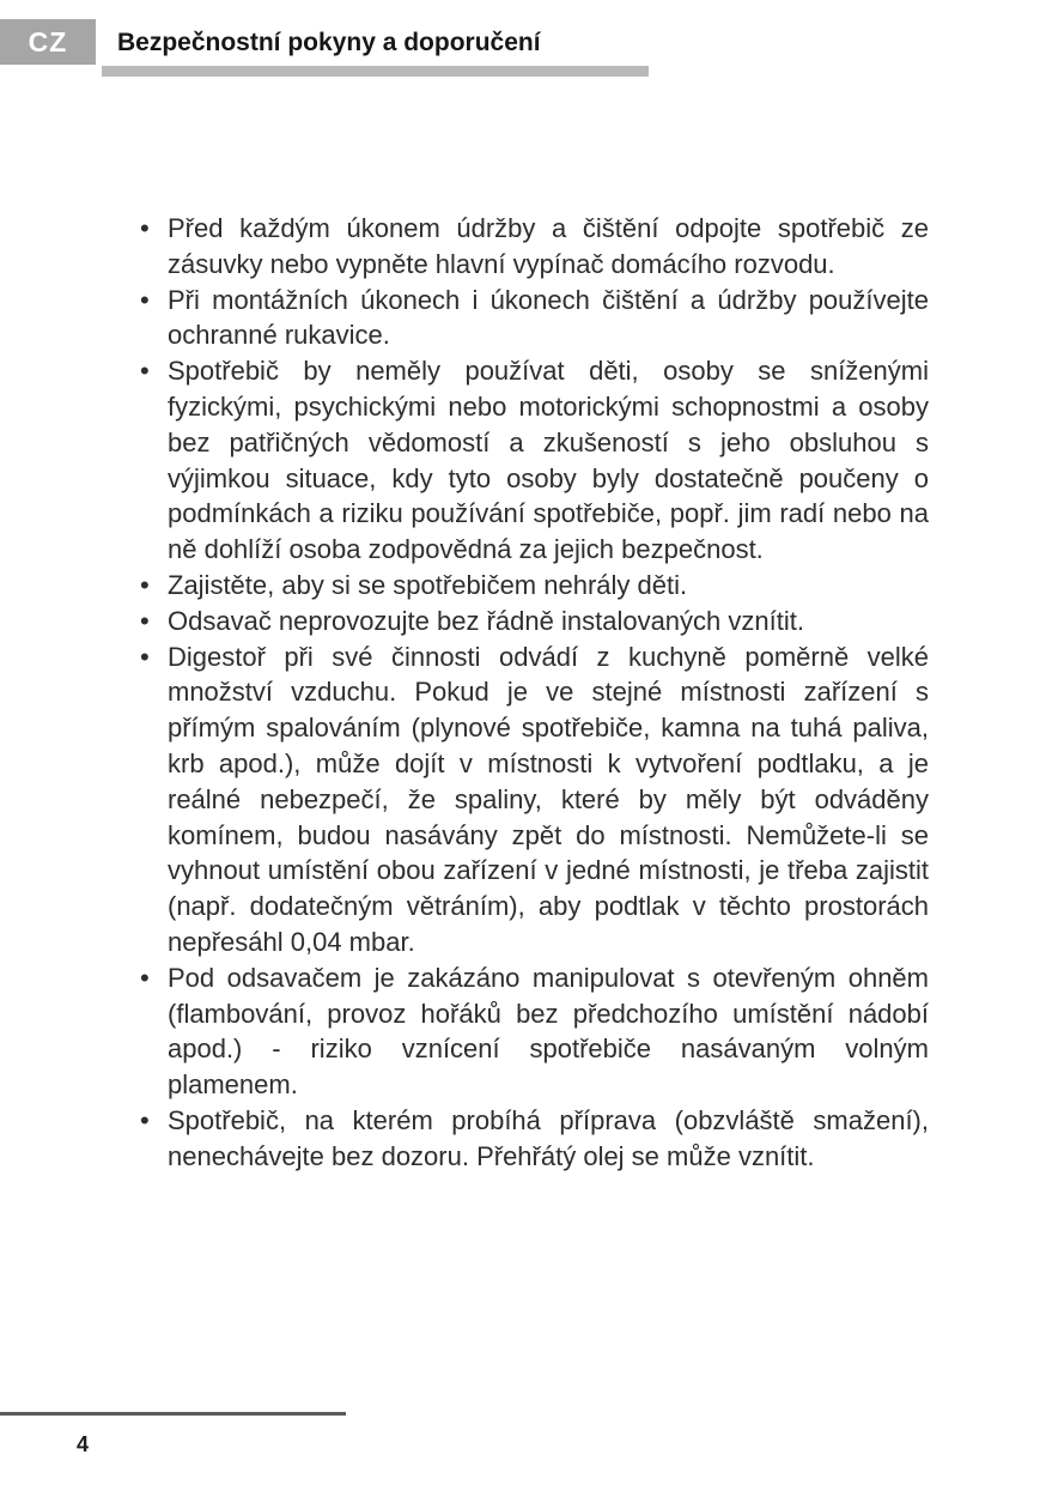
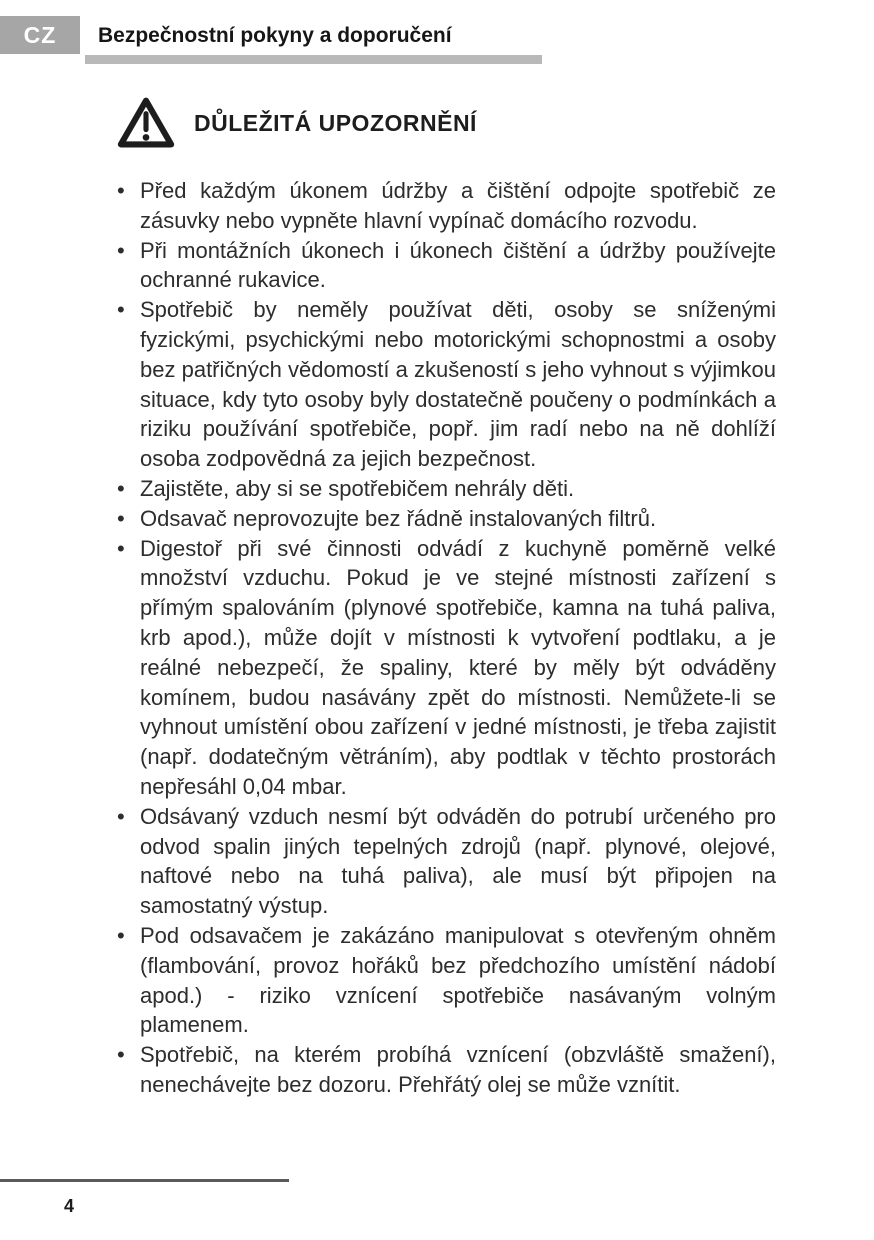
  CZ
  Bezpečnostní pokyny a doporučení
+ DŮLEŽITÁ UPOZORNĚNÍ
  Před každým úkonem údržby a čištění odpojte spotřebič ze zásuvky nebo vypněte hlavní vypínač domácího rozvodu.
  Při montážních úkonech i úkonech čištění a údržby používejte ochranné rukavice.
- Spotřebič by neměly používat děti, osoby se sníženými fyzickými, psychickými nebo motorickými schopnostmi a osoby bez patřičných vědomostí a zkušeností s jeho obsluhou s výjimkou situace, kdy tyto osoby byly dostatečně poučeny o podmínkách a riziku používání spotřebiče, popř. jim radí nebo na ně dohlíží osoba zodpovědná za jejich bezpečnost.
+ Spotřebič by neměly používat děti, osoby se sníženými fyzickými, psychickými nebo motorickými schopnostmi a osoby bez patřičných vědomostí a zkušeností s jeho vyhnout s výjimkou situace, kdy tyto osoby byly dostatečně poučeny o podmínkách a riziku používání spotřebiče, popř. jim radí nebo na ně dohlíží osoba zodpovědná za jejich bezpečnost.
  Zajistěte, aby si se spotřebičem nehrály děti.
- Odsavač neprovozujte bez řádně instalovaných vznítit.
+ Odsavač neprovozujte bez řádně instalovaných filtrů.
  Digestoř při své činnosti odvádí z kuchyně poměrně velké množství vzduchu. Pokud je ve stejné místnosti zařízení s přímým spalováním (plynové spotřebiče, kamna na tuhá paliva, krb apod.), může dojít v místnosti k vytvoření podtlaku, a je reálné nebezpečí, že spaliny, které by měly být odváděny komínem, budou nasávány zpět do místnosti. Nemůžete-li se vyhnout umístění obou zařízení v jedné místnosti, je třeba zajistit (např. dodatečným větráním), aby podtlak v těchto prostorách nepřesáhl 0,04 mbar.
+ Odsávaný vzduch nesmí být odváděn do potrubí určeného pro odvod spalin jiných tepelných zdrojů (např. plynové, olejové, naftové nebo na tuhá paliva), ale musí být připojen na samostatný výstup.
  Pod odsavačem je zakázáno manipulovat s otevřeným ohněm (flambování, provoz hořáků bez předchozího umístění nádobí apod.) - riziko vznícení spotřebiče nasávaným volným plamenem.
- Spotřebič, na kterém probíhá příprava (obzvláště smažení), nenechávejte bez dozoru. Přehřátý olej se může vznítit.
+ Spotřebič, na kterém probíhá vznícení (obzvláště smažení), nenechávejte bez dozoru. Přehřátý olej se může vznítit.
  4
